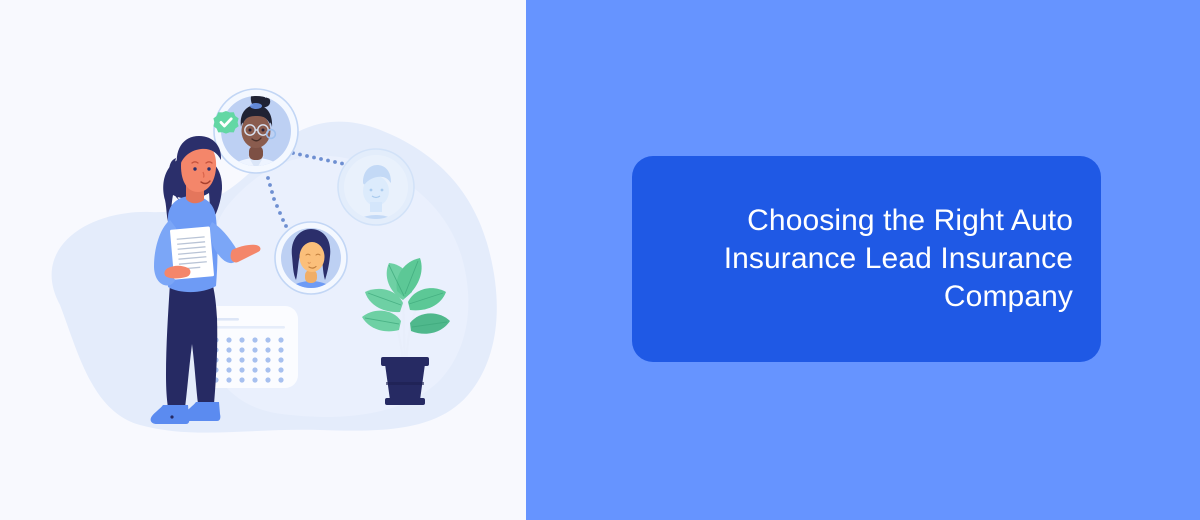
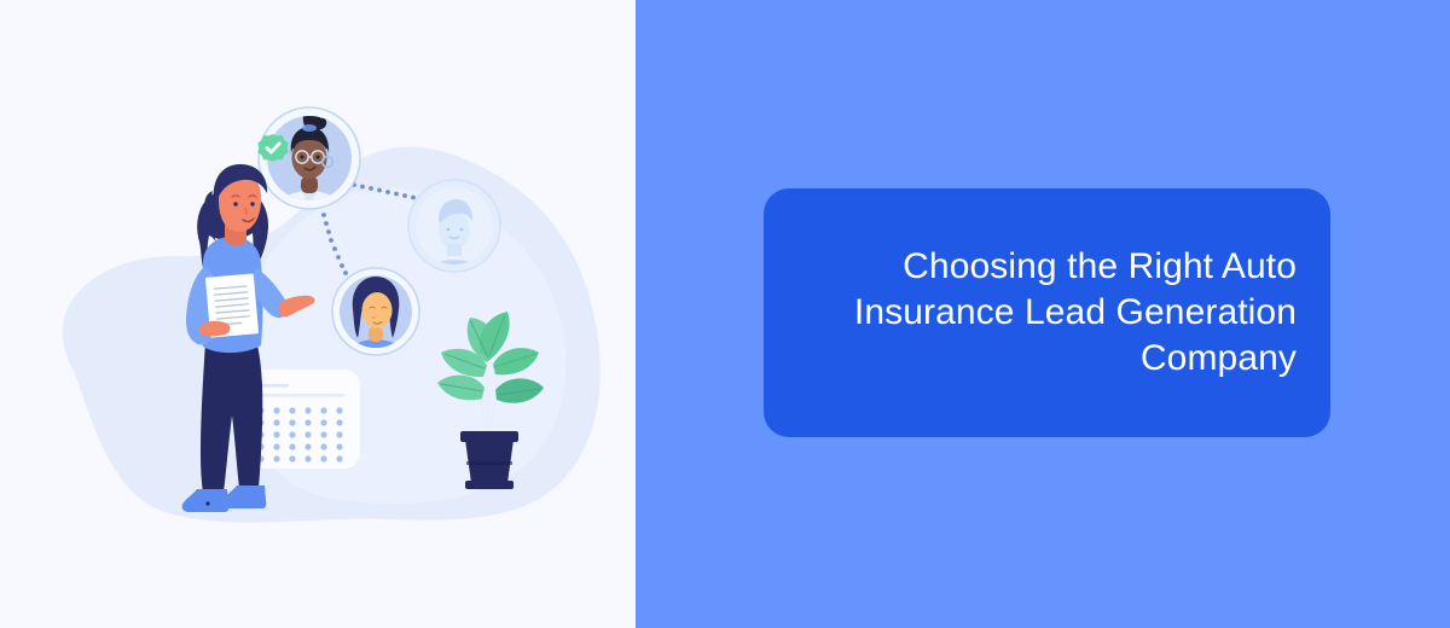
- Choosing the Right Auto Insurance Lead Insurance Company
+ Choosing the Right Auto Insurance Lead Generation Company
